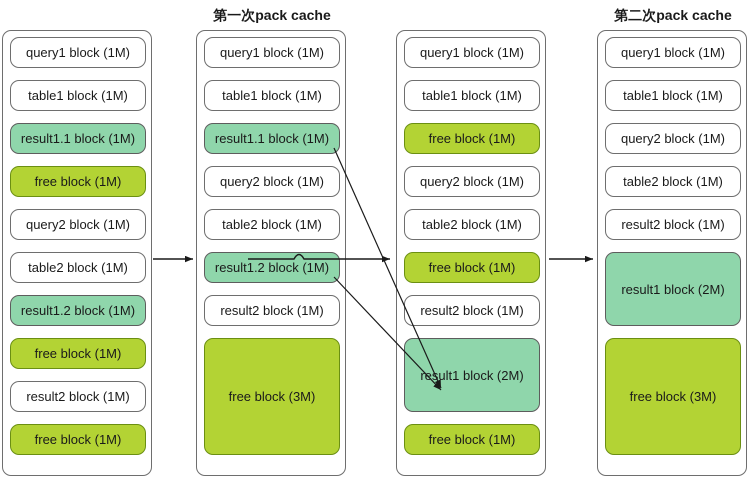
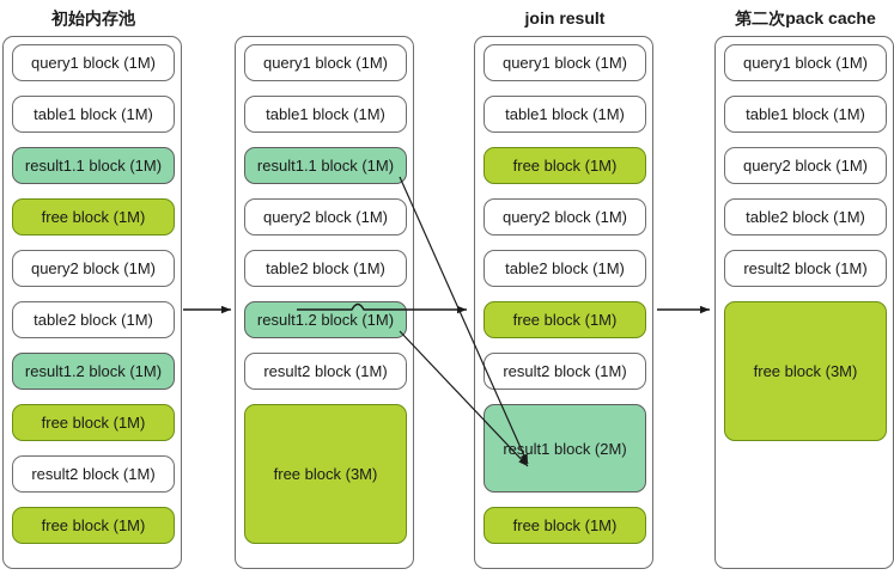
+ 初始内存池
  query1 block (1M)
  table1 block (1M)
  result1.1 block (1M)
  free block (1M)
  query2 block (1M)
  table2 block (1M)
  result1.2 block (1M)
  free block (1M)
  result2 block (1M)
  free block (1M)
- 第一次pack cache
  query1 block (1M)
  table1 block (1M)
  result1.1 block (1M)
  query2 block (1M)
  table2 block (1M)
  result1.2 block (1M)
  result2 block (1M)
  free block (3M)
+ join result
  query1 block (1M)
  table1 block (1M)
  free block (1M)
  query2 block (1M)
  table2 block (1M)
  free block (1M)
  result2 block (1M)
  reult1 block (2M)
  free block (1M)
  第二次pack cache
  query1 block (1M)
  table1 block (1M)
  query2 block (1M)
  table2 block (1M)
  result2 block (1M)
- result1 block (2M)
  free block (3M)
